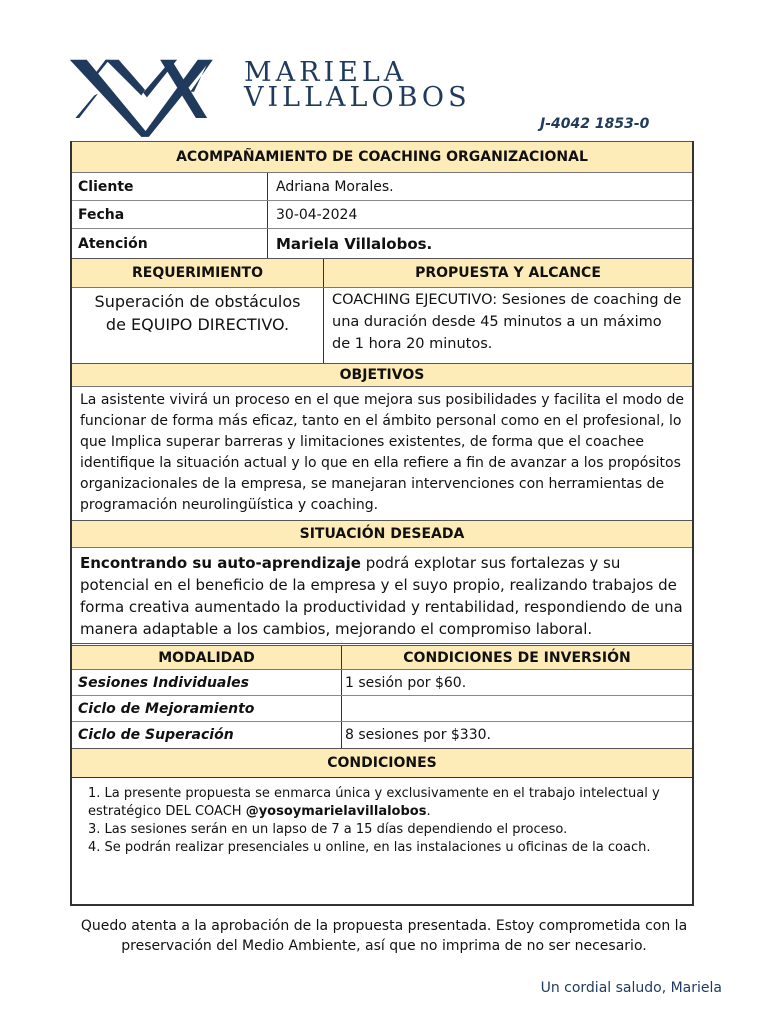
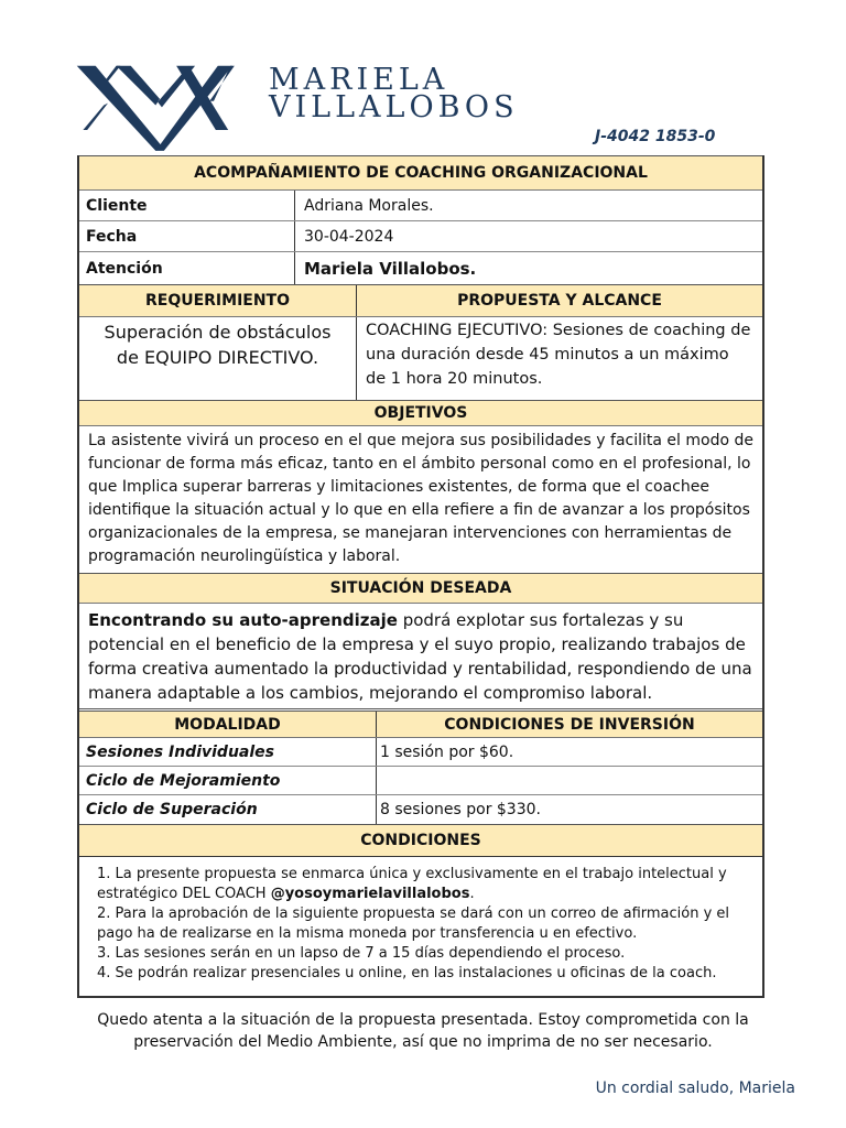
  MARIELA
  VILLALOBOS
  J-4042 1853-0
  ACOMPAÑAMIENTO DE COACHING ORGANIZACIONAL
  Cliente
  Adriana Morales.
  Fecha
  30-04-2024
  Atención
  Mariela Villalobos.
  REQUERIMIENTO
  PROPUESTA Y ALCANCE
  Superación de obstáculos de EQUIPO DIRECTIVO.
  COACHING EJECUTIVO: Sesiones de coaching de una duración desde 45 minutos a un máximo de 1 hora 20 minutos.
  OBJETIVOS
- La asistente vivirá un proceso en el que mejora sus posibilidades y facilita el modo de funcionar de forma más eficaz, tanto en el ámbito personal como en el profesional, lo que Implica superar barreras y limitaciones existentes, de forma que el coachee identifique la situación actual y lo que en ella refiere a fin de avanzar a los propósitos organizacionales de la empresa, se manejaran intervenciones con herramientas de programación neurolingüística y coaching.
+ La asistente vivirá un proceso en el que mejora sus posibilidades y facilita el modo de funcionar de forma más eficaz, tanto en el ámbito personal como en el profesional, lo que Implica superar barreras y limitaciones existentes, de forma que el coachee identifique la situación actual y lo que en ella refiere a fin de avanzar a los propósitos organizacionales de la empresa, se manejaran intervenciones con herramientas de programación neurolingüística y laboral.
  SITUACIÓN DESEADA
  Encontrando su auto-aprendizaje podrá explotar sus fortalezas y su potencial en el beneficio de la empresa y el suyo propio, realizando trabajos de forma creativa aumentado la productividad y rentabilidad, respondiendo de una manera adaptable a los cambios, mejorando el compromiso laboral.
  MODALIDAD
  CONDICIONES DE INVERSIÓN
  Sesiones Individuales
  1 sesión por $60.
  Ciclo de Mejoramiento
  Ciclo de Superación
  8 sesiones por $330.
  CONDICIONES
  1. La presente propuesta se enmarca única y exclusivamente en el trabajo intelectual y estratégico DEL COACH @yosoymarielavillalobos.
+ 2. Para la aprobación de la siguiente propuesta se dará con un correo de afirmación y el pago ha de realizarse en la misma moneda por transferencia u en efectivo.
  3. Las sesiones serán en un lapso de 7 a 15 días dependiendo el proceso.
  4. Se podrán realizar presenciales u online, en las instalaciones u oficinas de la coach.
- Quedo atenta a la aprobación de la propuesta presentada. Estoy comprometida con la preservación del Medio Ambiente, así que no imprima de no ser necesario.
+ Quedo atenta a la situación de la propuesta presentada. Estoy comprometida con la preservación del Medio Ambiente, así que no imprima de no ser necesario.
  Un cordial saludo, Mariela
